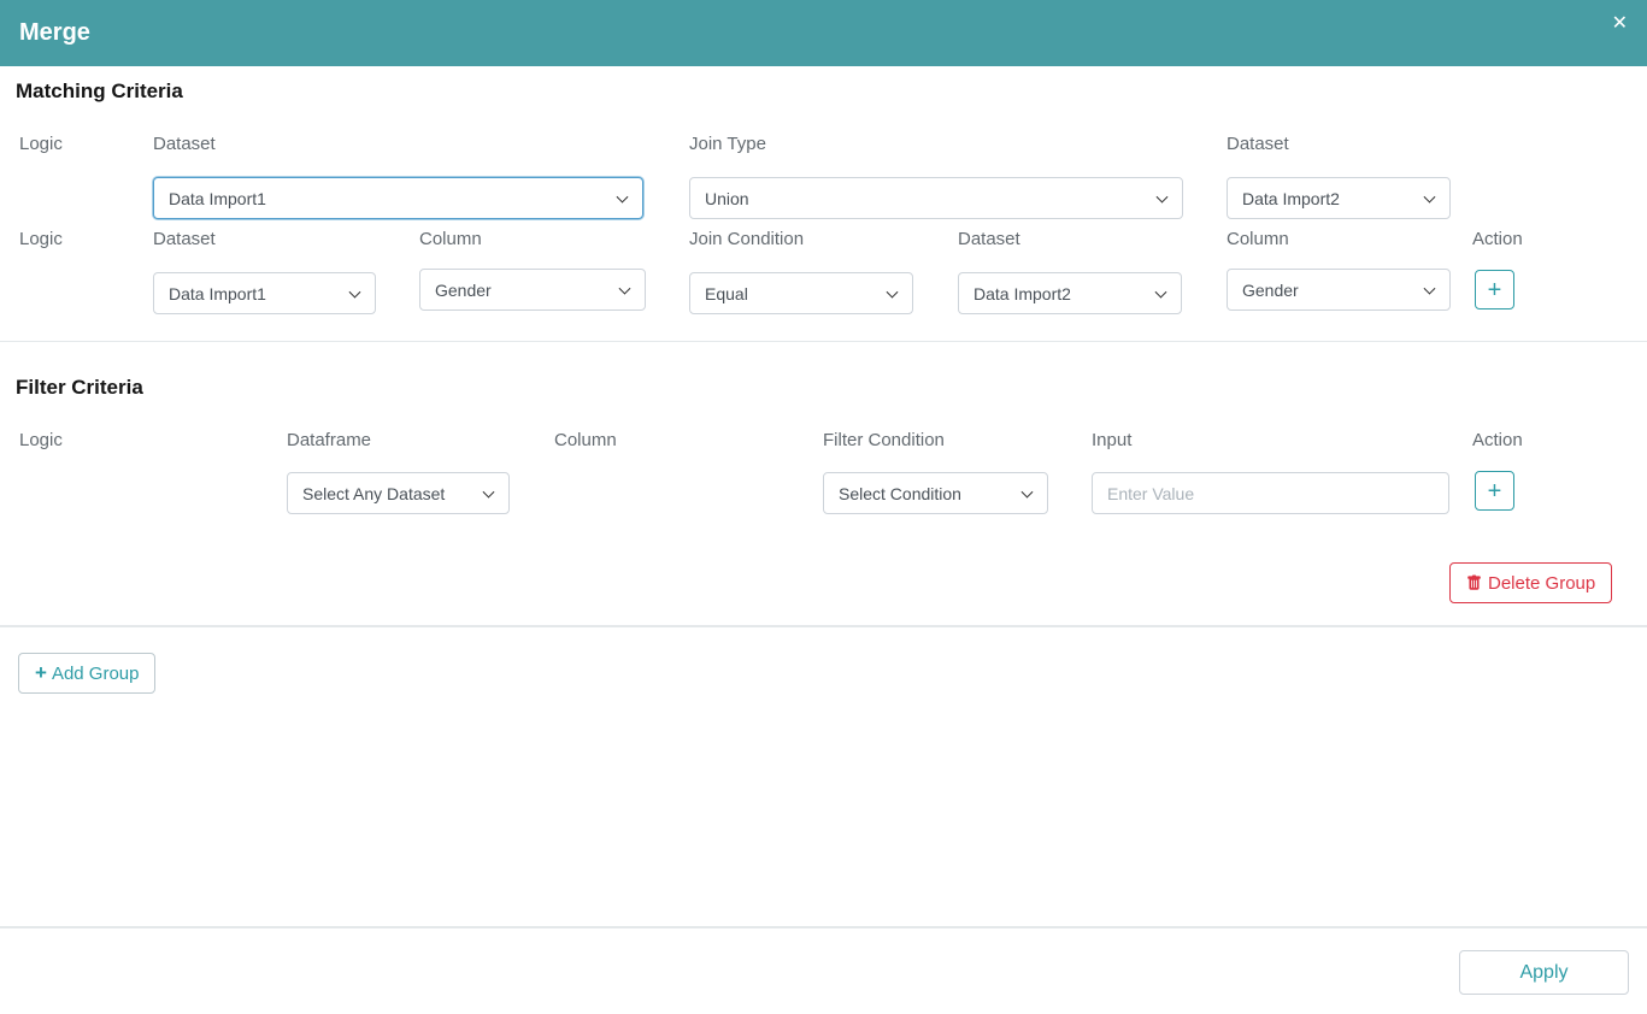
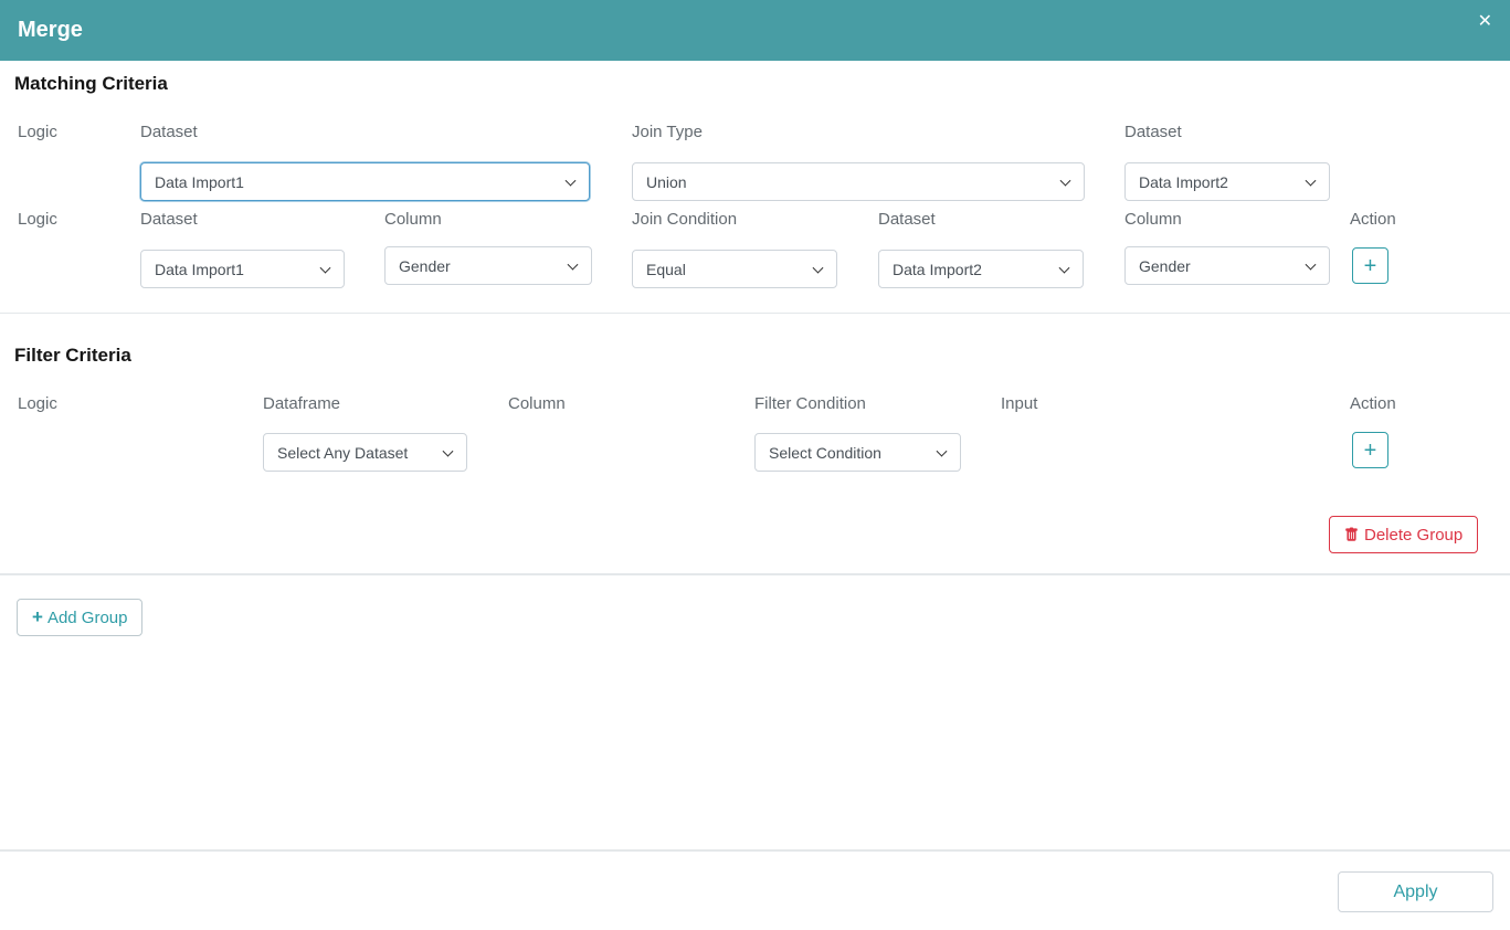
  Merge
  ✕
  Matching Criteria
  Logic
  Dataset
  Join Type
  Dataset
  Data Import1
  Union
  Data Import2
  Logic
  Dataset
  Column
  Join Condition
  Dataset
  Column
  Action
  Data Import1
  Gender
  Equal
  Data Import2
  Gender
  +
  Filter Criteria
  Logic
  Dataframe
  Column
  Filter Condition
  Input
  Action
  Select Any Dataset
  Select Condition
- Enter Value
  +
  Delete Group
  +
  Add Group
  Apply
